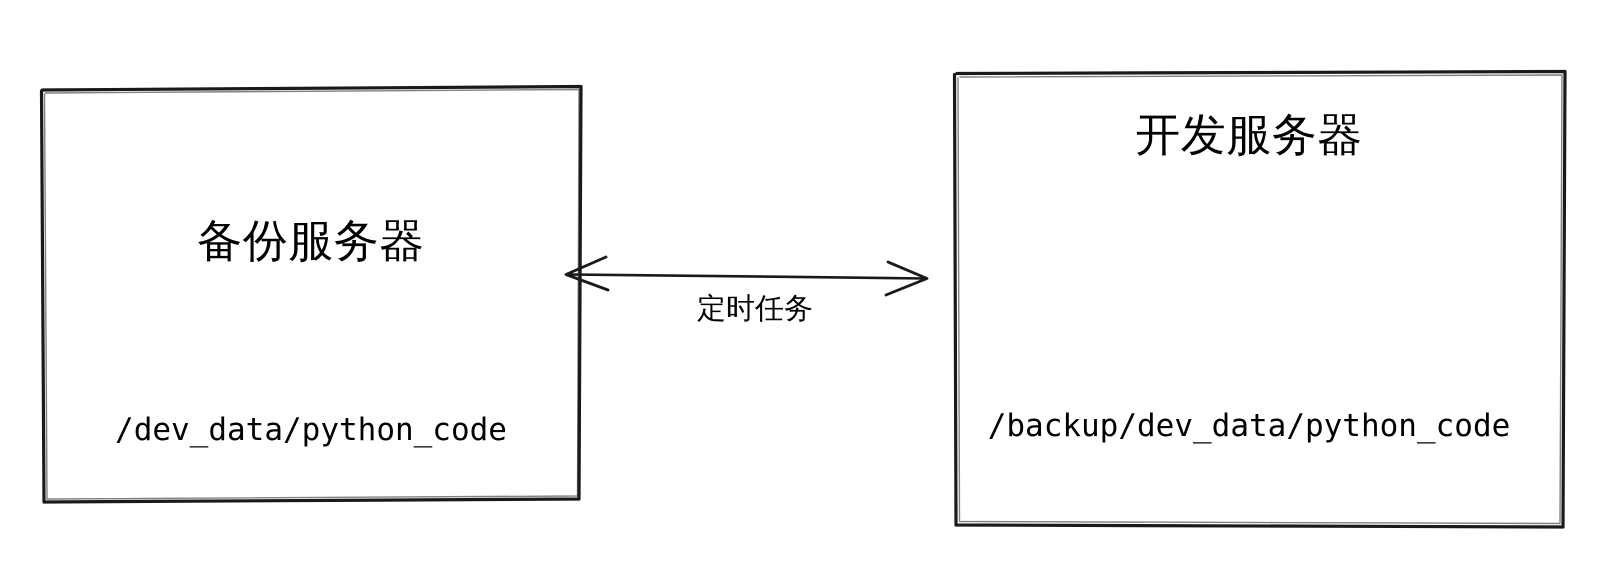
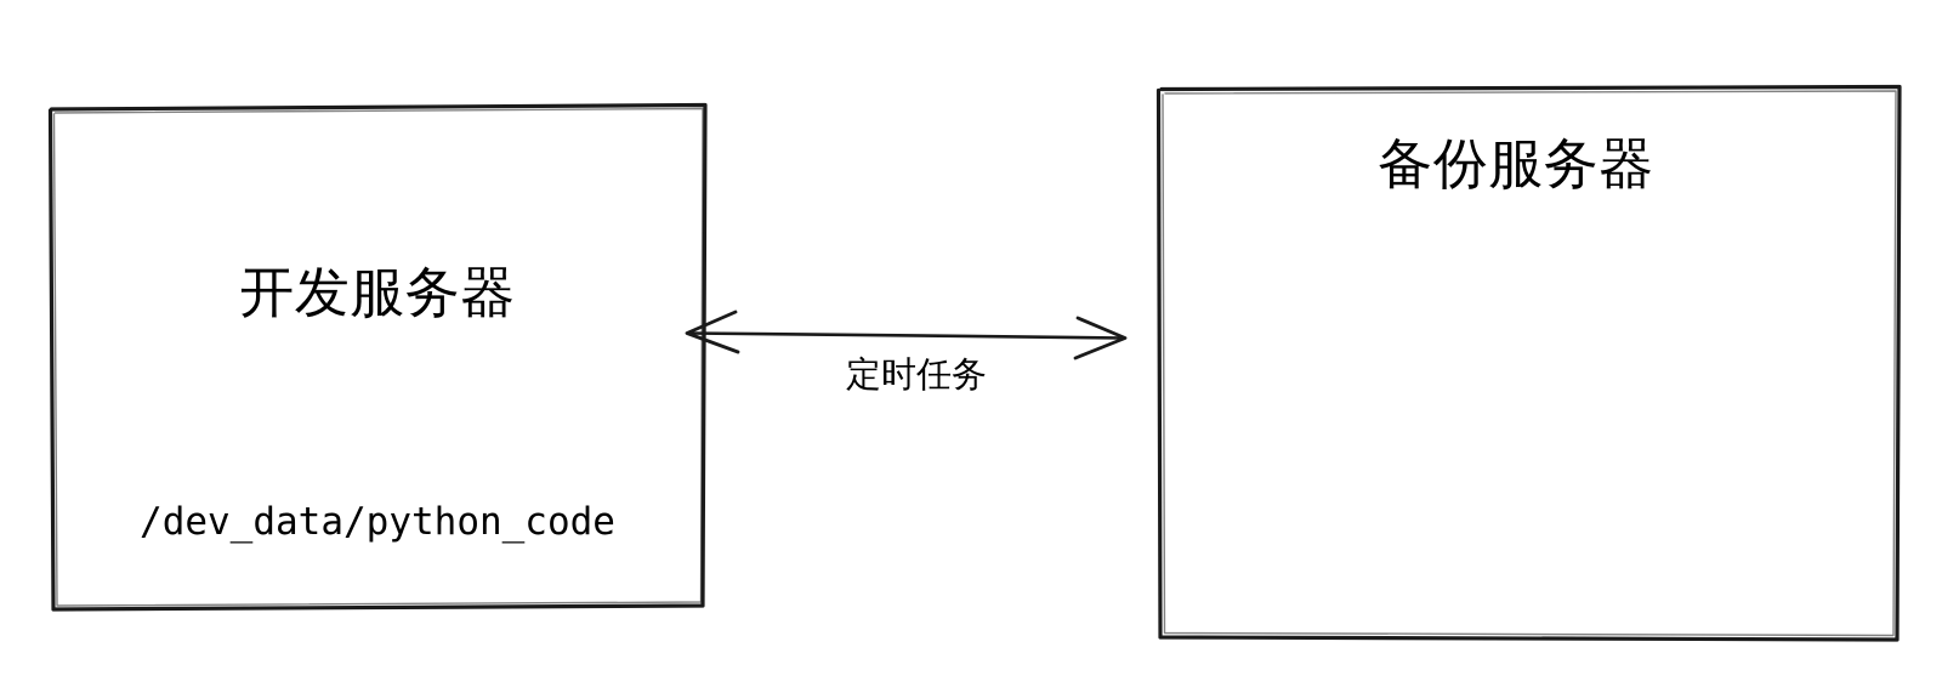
- 备份服务器
+ 开发服务器
  /dev_data/python_code
- 开发服务器
+ 备份服务器
- /backup/dev_data/python_code
  定时任务
